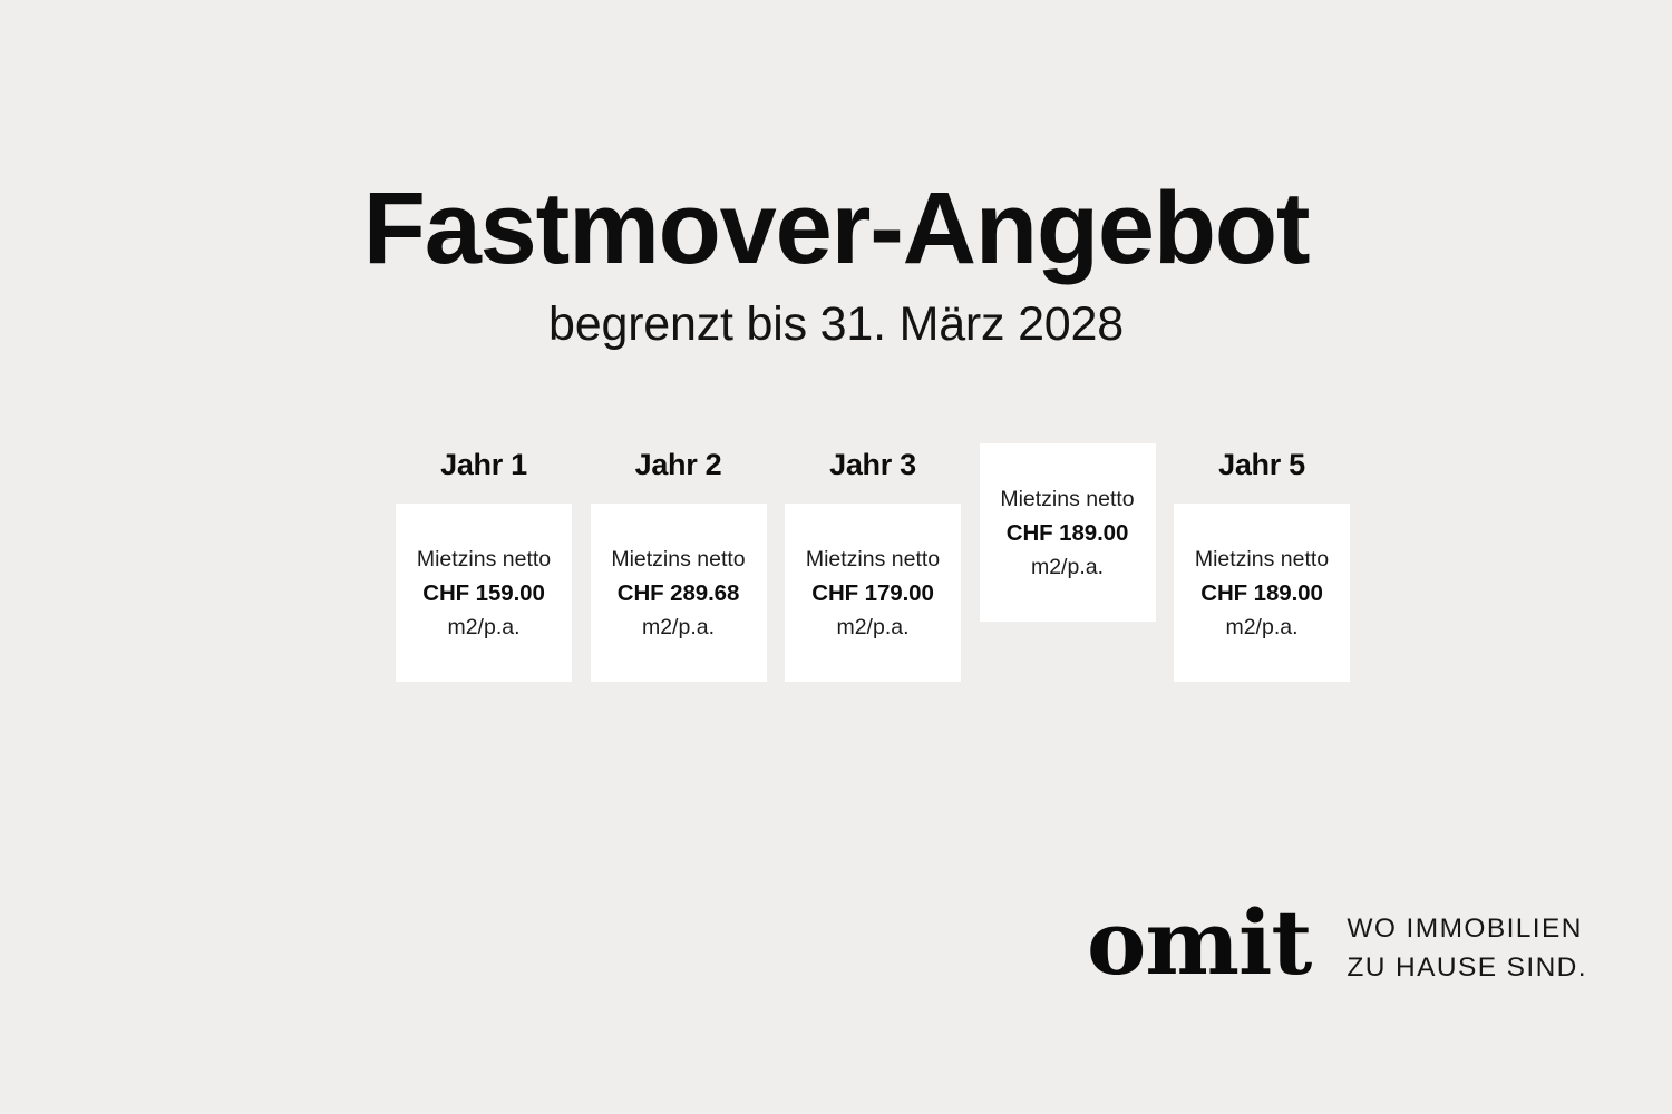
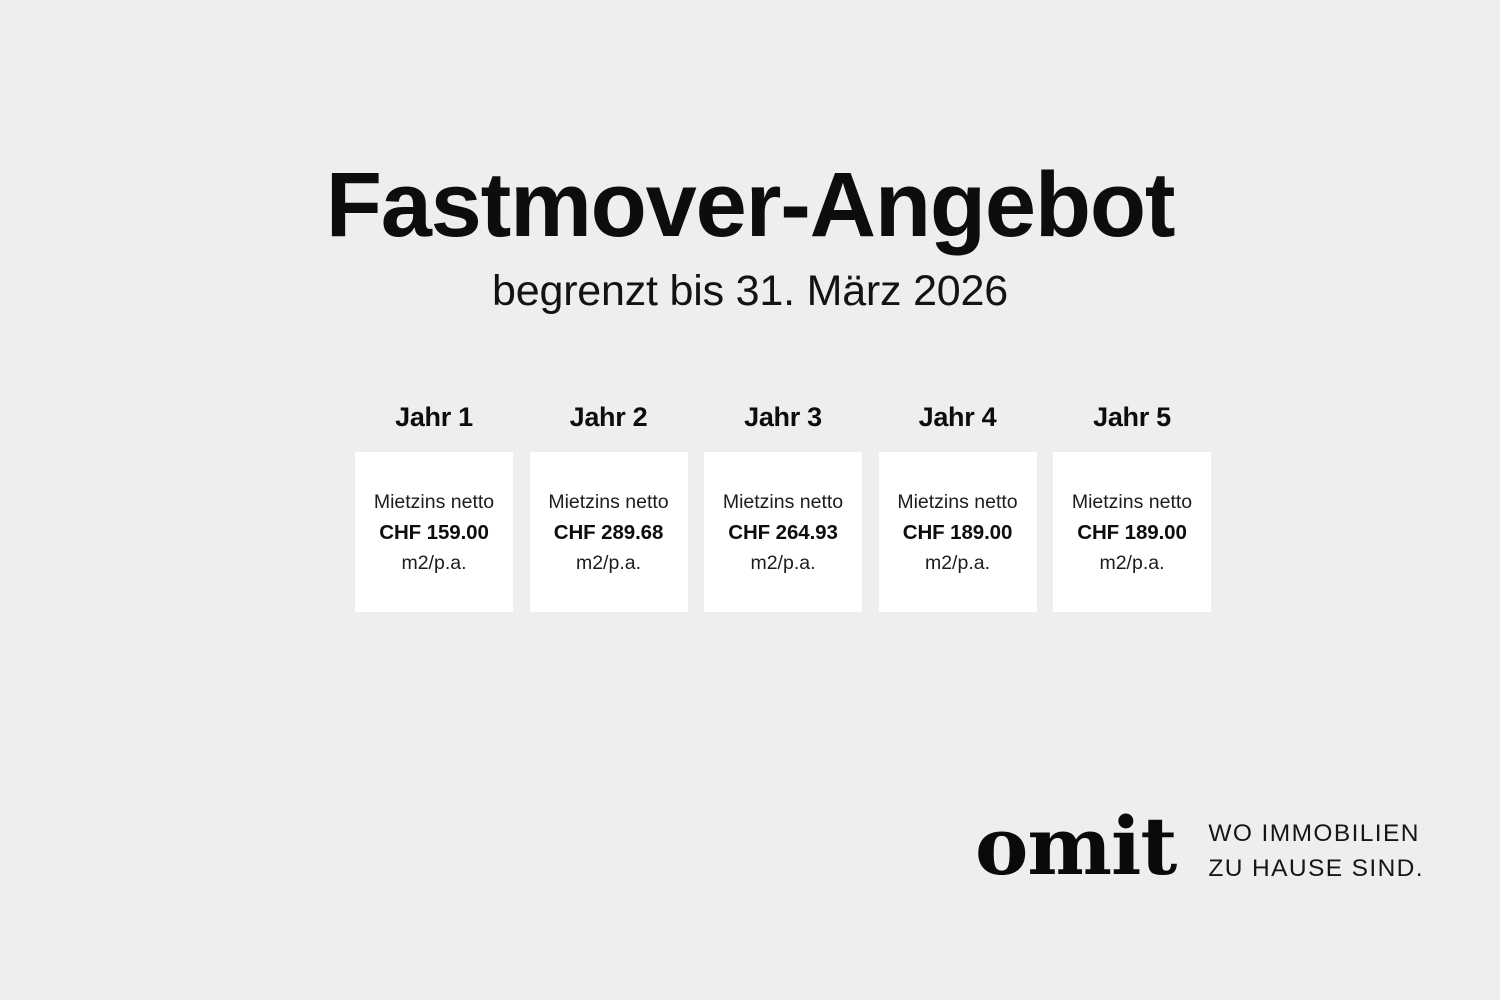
  Fastmover-Angebot
- begrenzt bis 31. März 2028
+ begrenzt bis 31. März 2026
  Jahr 1
  Mietzins netto
  CHF 159.00
  m2/p.a.
  Jahr 2
  Mietzins netto
  CHF 289.68
  m2/p.a.
  Jahr 3
  Mietzins netto
- CHF 179.00
+ CHF 264.93
  m2/p.a.
+ Jahr 4
  Mietzins netto
  CHF 189.00
  m2/p.a.
  Jahr 5
  Mietzins netto
  CHF 189.00
  m2/p.a.
  omit
  WO IMMOBILIEN
  ZU HAUSE SIND.
